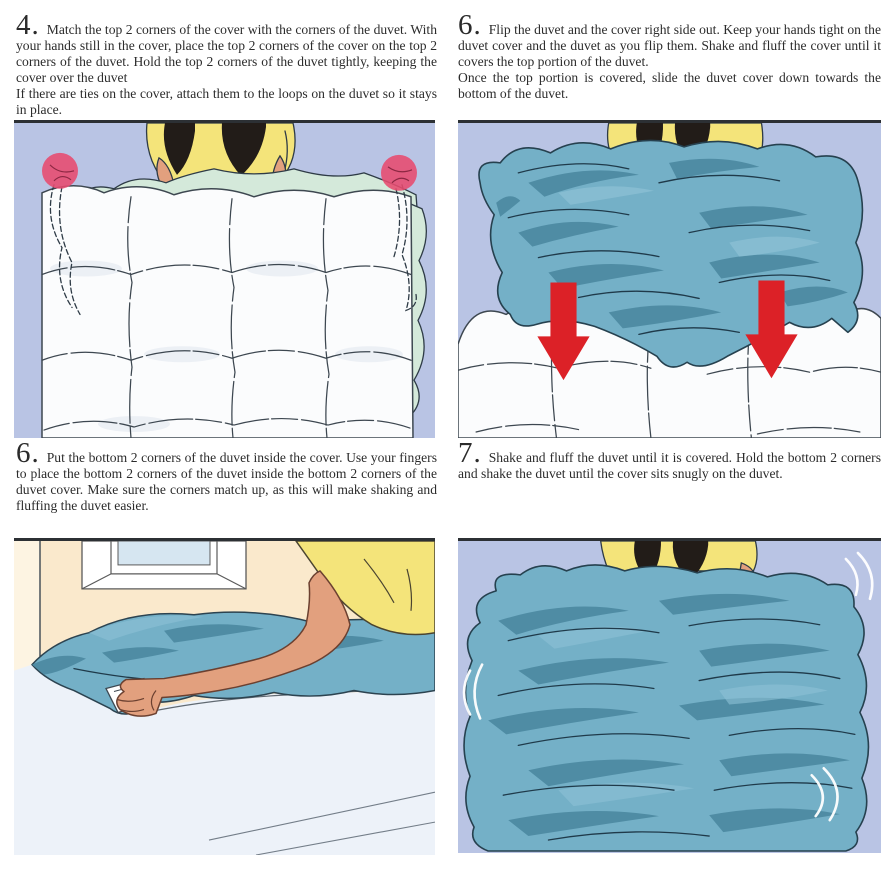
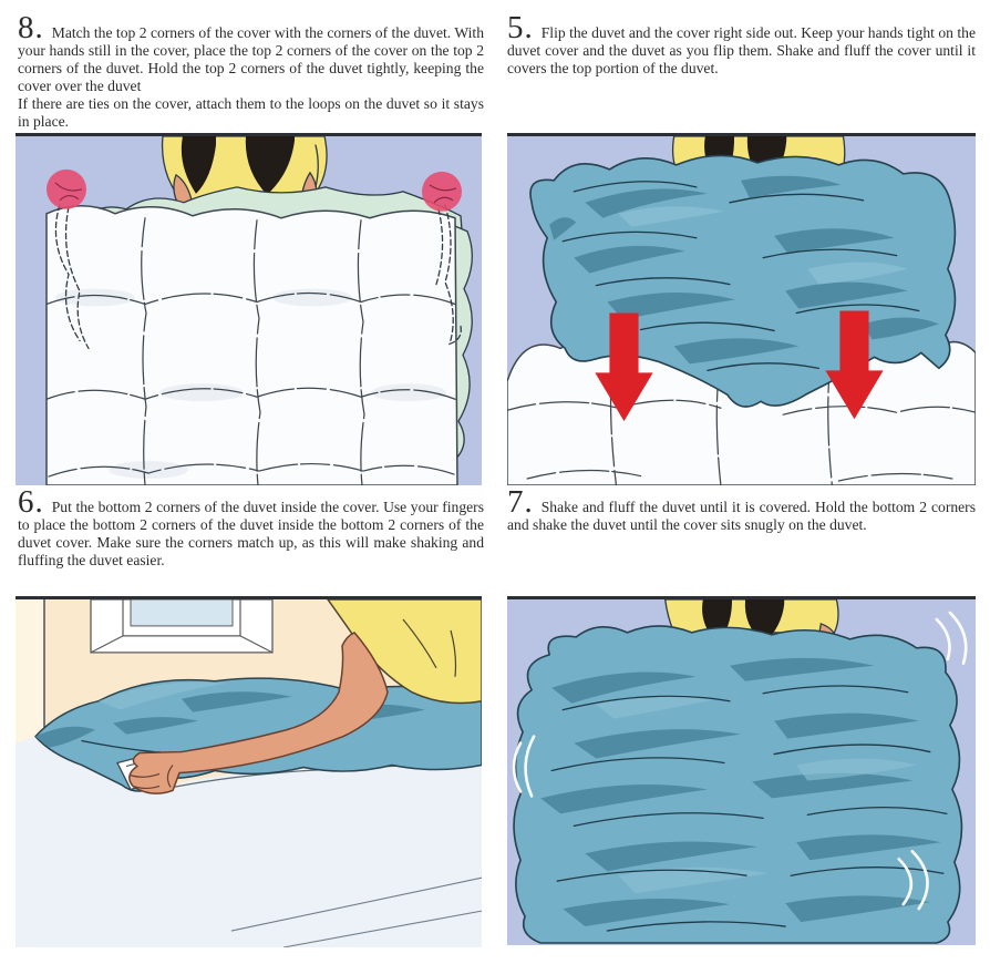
- 4. Match the top 2 corners of the cover with the corners of the duvet. With your hands still in the cover, place the top 2 corners of the cover on the top 2 corners of the duvet. Hold the top 2 corners of the duvet tightly, keeping the cover over the duvet
+ 8. Match the top 2 corners of the cover with the corners of the duvet. With your hands still in the cover, place the top 2 corners of the cover on the top 2 corners of the duvet. Hold the top 2 corners of the duvet tightly, keeping the cover over the duvet
  If there are ties on the cover, attach them to the loops on the duvet so it stays in place.
- 6. Flip the duvet and the cover right side out. Keep your hands tight on the duvet cover and the duvet as you flip them. Shake and fluff the cover until it covers the top portion of the duvet.
+ 5. Flip the duvet and the cover right side out. Keep your hands tight on the duvet cover and the duvet as you flip them. Shake and fluff the cover until it covers the top portion of the duvet.
- Once the top portion is covered, slide the duvet cover down towards the bottom of the duvet.
  6. Put the bottom 2 corners of the duvet inside the cover. Use your fingers to place the bottom 2 corners of the duvet inside the bottom 2 corners of the duvet cover. Make sure the corners match up, as this will make shaking and fluffing the duvet easier.
  7. Shake and fluff the duvet until it is covered. Hold the bottom 2 corners and shake the duvet until the cover sits snugly on the duvet.
